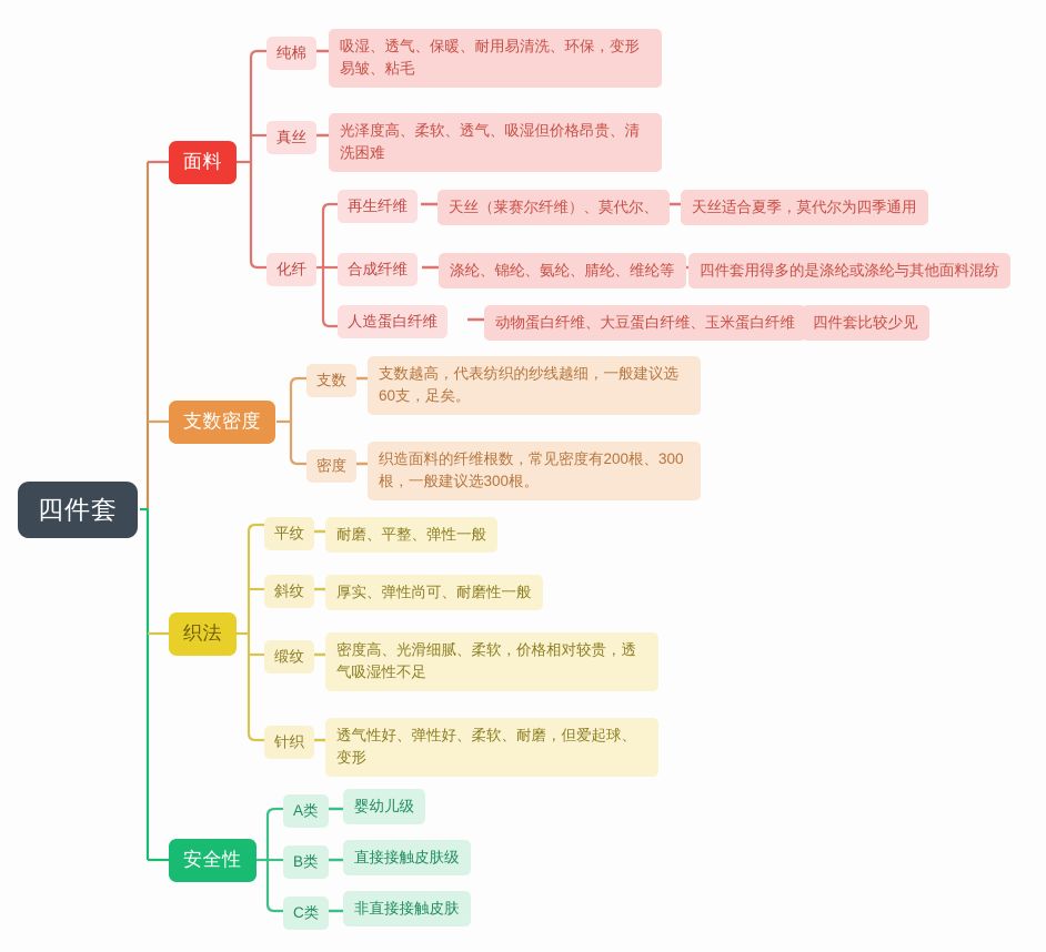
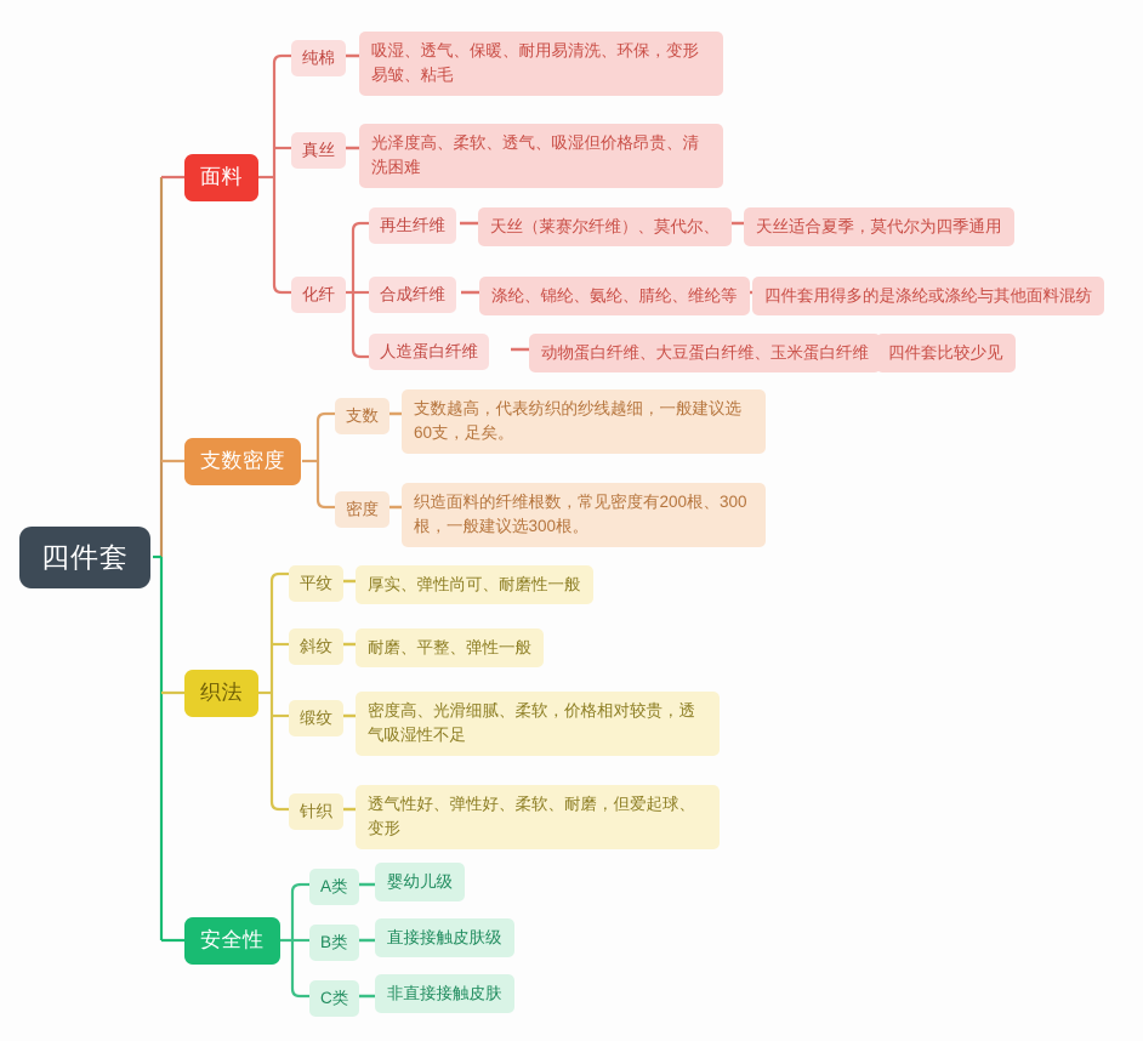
  四件套
  面料
  纯棉
  吸湿、透气、保暖、耐用易清洗、环保，变形易皱、粘毛
  真丝
  光泽度高、柔软、透气、吸湿但价格昂贵、清洗困难
  化纤
  再生纤维
  天丝（莱赛尔纤维）、莫代尔、
  天丝适合夏季，莫代尔为四季通用
  合成纤维
  涤纶、锦纶、氨纶、腈纶、维纶等
  四件套用得多的是涤纶或涤纶与其他面料混纺
  人造蛋白纤维
  动物蛋白纤维、大豆蛋白纤维、玉米蛋白纤维
  四件套比较少见
  支数密度
  支数
  支数越高，代表纺织的纱线越细，一般建议选60支，足矣。
  密度
  织造面料的纤维根数，常见密度有200根、300根，一般建议选300根。
  织法
  平纹
- 耐磨、平整、弹性一般
+ 厚实、弹性尚可、耐磨性一般
  斜纹
- 厚实、弹性尚可、耐磨性一般
+ 耐磨、平整、弹性一般
  缎纹
  密度高、光滑细腻、柔软，价格相对较贵，透气吸湿性不足
  针织
  透气性好、弹性好、柔软、耐磨，但爱起球、变形
  安全性
  A类
  婴幼儿级
  B类
  直接接触皮肤级
  C类
  非直接接触皮肤
